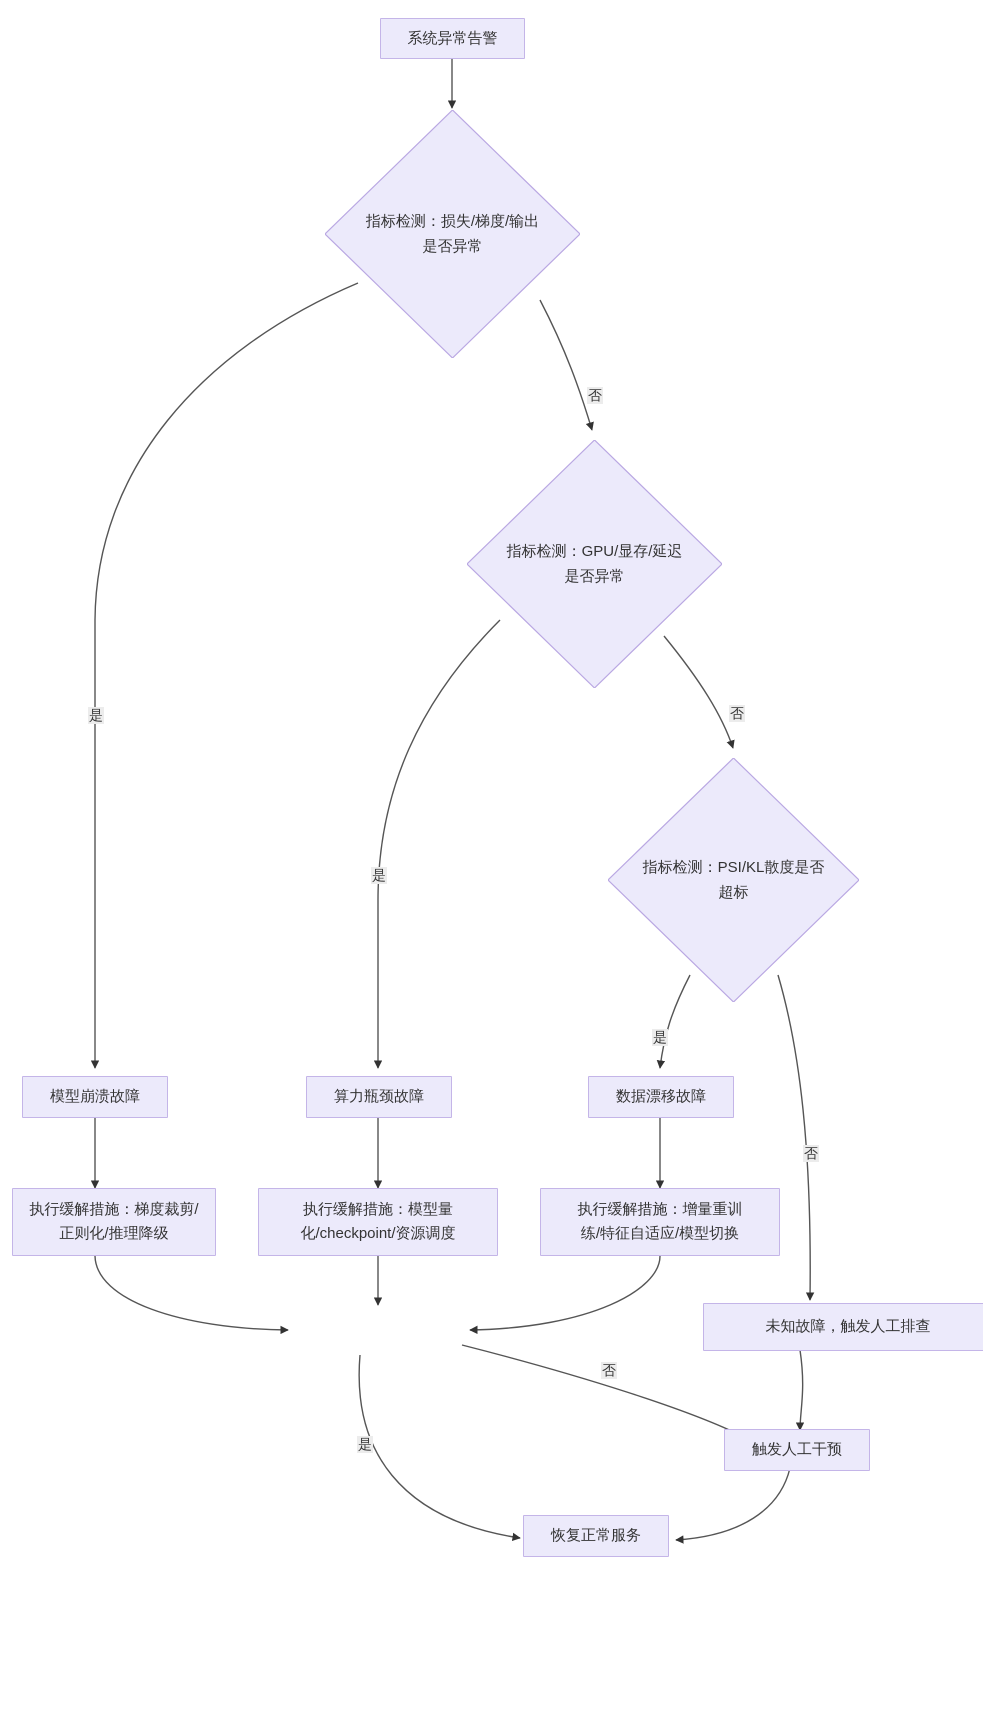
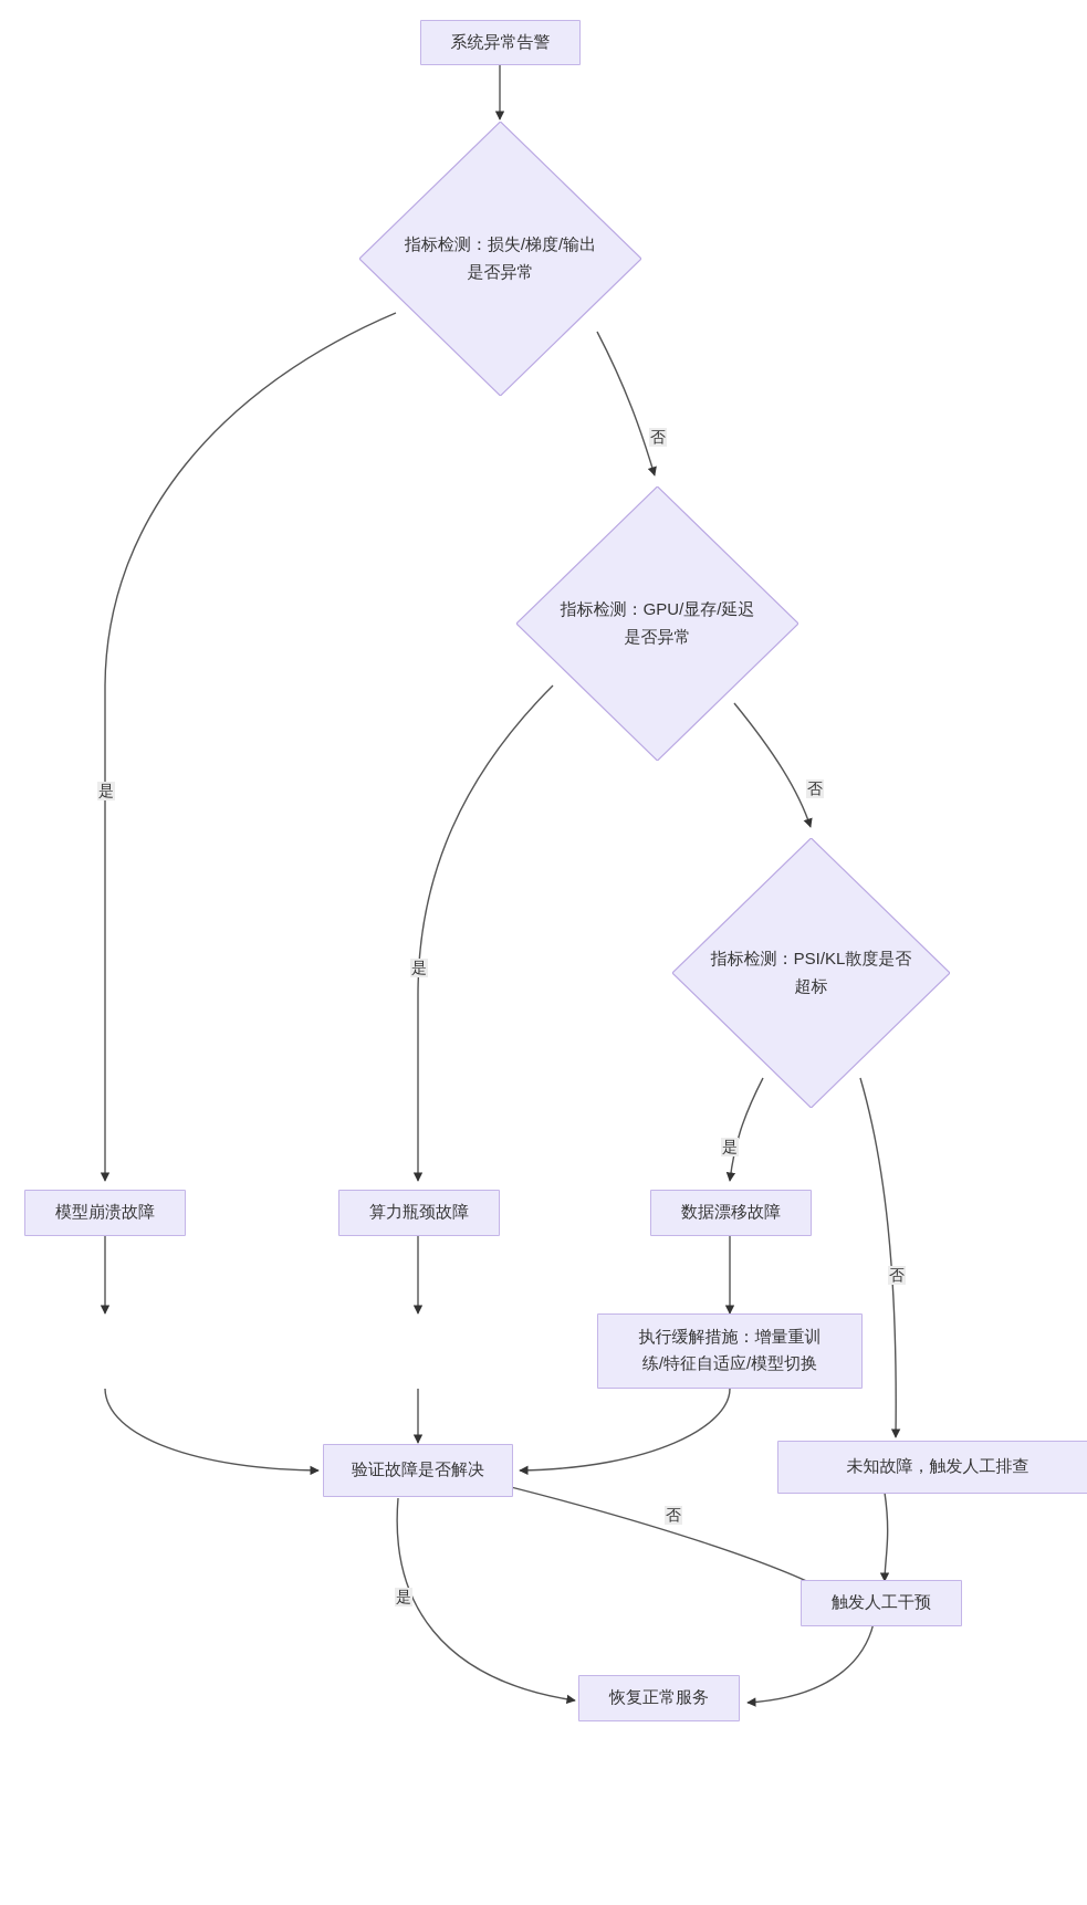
  系统异常告警
  指标检测：损失/梯度/输出
  是否异常
  指标检测：GPU/显存/延迟
  是否异常
  指标检测：PSI/KL散度是否
  超标
  模型崩溃故障
  算力瓶颈故障
  数据漂移故障
- 执行缓解措施：梯度裁剪/
- 正则化/推理降级
- 执行缓解措施：模型量
- 化/checkpoint/资源调度
  执行缓解措施：增量重训
  练/特征自适应/模型切换
+ 验证故障是否解决
  未知故障，触发人工排查
  触发人工干预
  恢复正常服务
  是
  否
  是
  否
  是
  否
  是
  否
